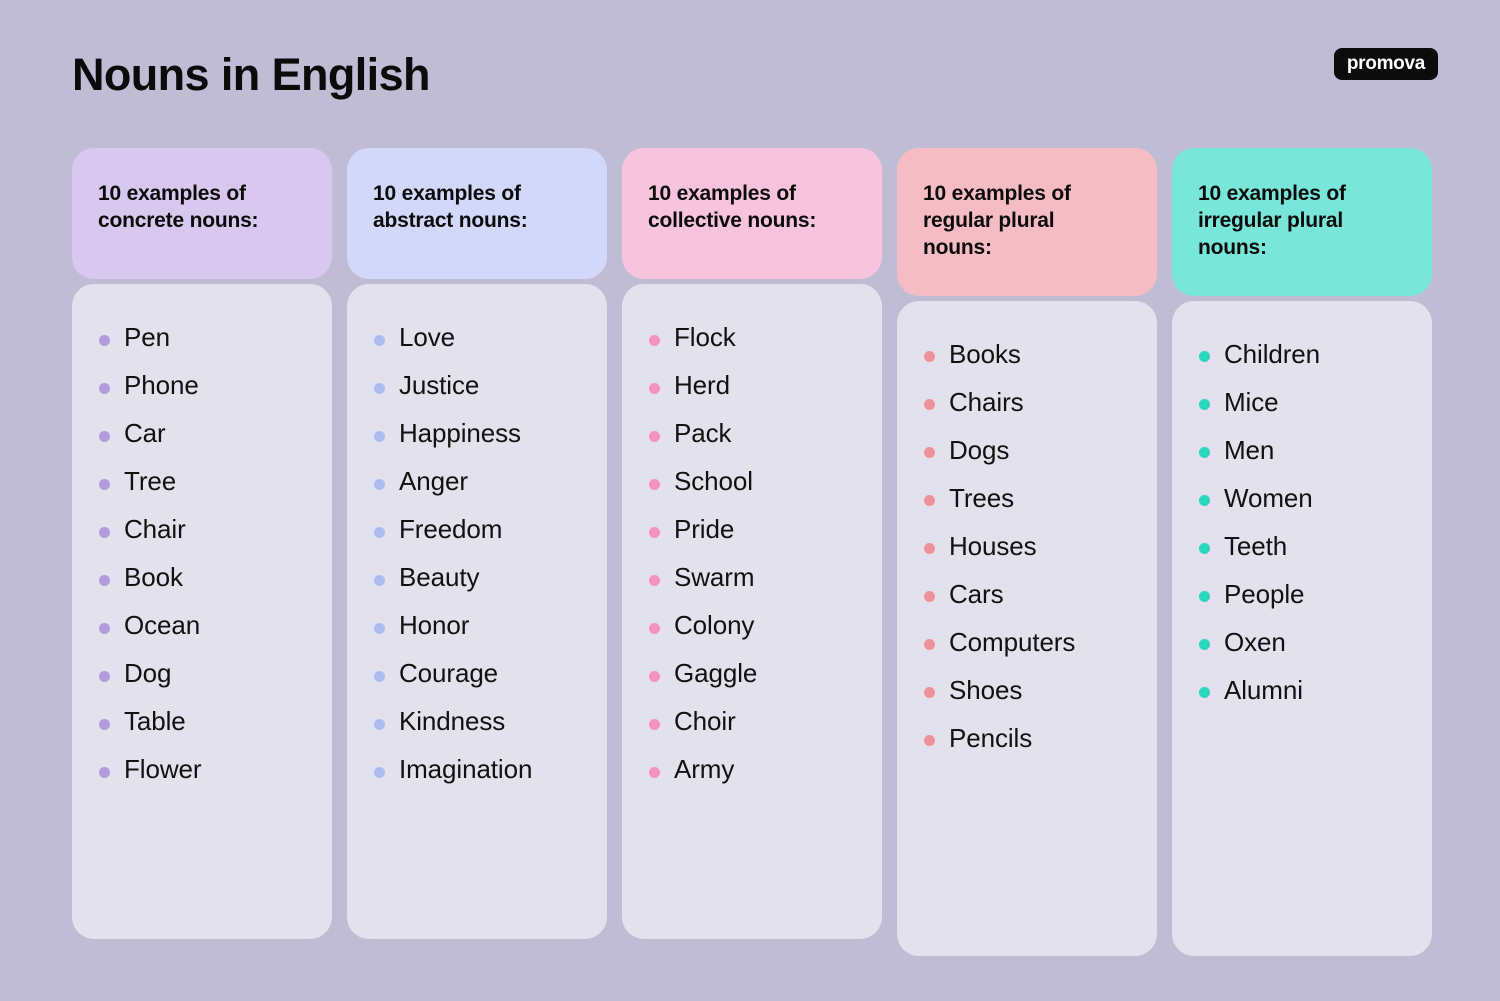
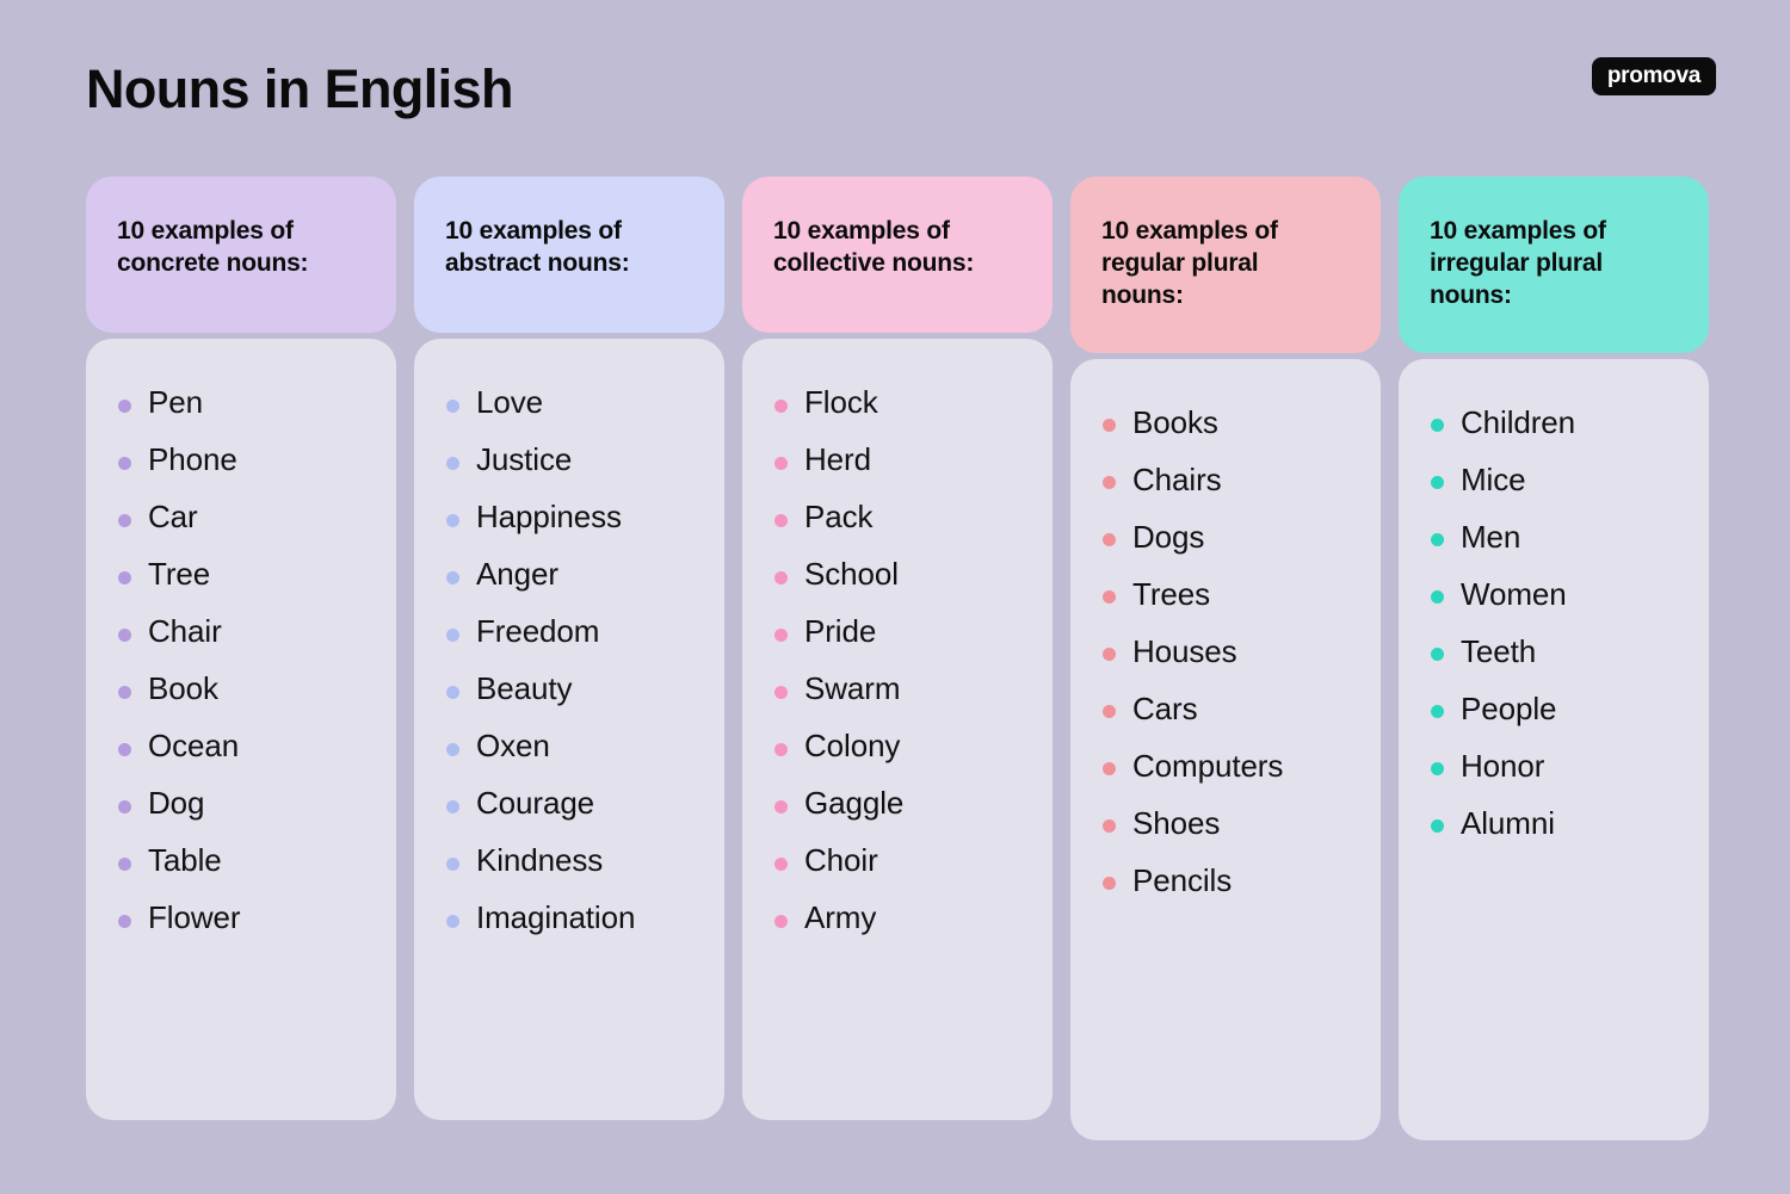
  Nouns in English
  promova
  10 examples of concrete nouns:
  Pen
  Phone
  Car
  Tree
  Chair
  Book
  Ocean
  Dog
  Table
  Flower
  10 examples of abstract nouns:
  Love
  Justice
  Happiness
  Anger
  Freedom
  Beauty
- Honor
+ Oxen
  Courage
  Kindness
  Imagination
  10 examples of collective nouns:
  Flock
  Herd
  Pack
  School
  Pride
  Swarm
  Colony
  Gaggle
  Choir
  Army
  10 examples of regular plural nouns:
  Books
  Chairs
  Dogs
  Trees
  Houses
  Cars
  Computers
  Shoes
  Pencils
  10 examples of irregular plural nouns:
  Children
  Mice
  Men
  Women
  Teeth
  People
- Oxen
+ Honor
  Alumni
